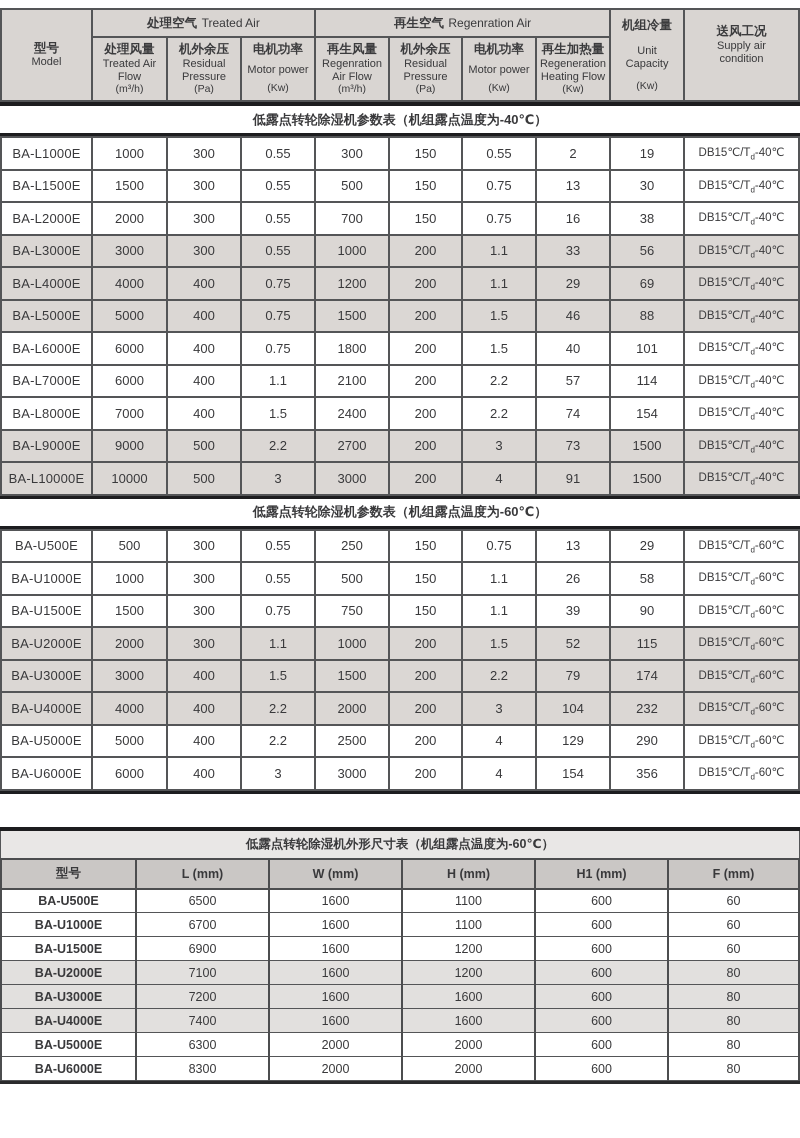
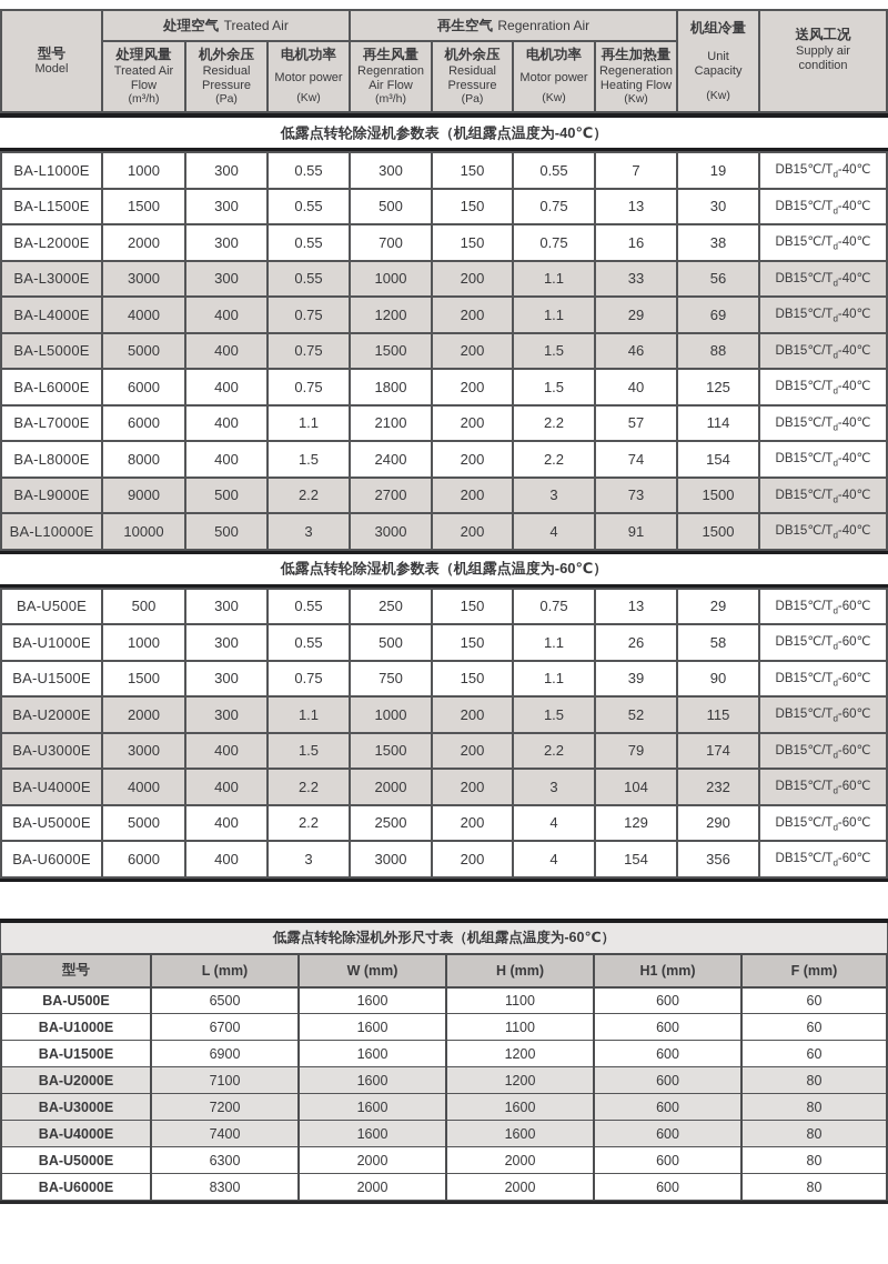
  型号 Model	处理空气 Treated Air	再生空气 Regenration Air	机组冷量 Unit Capacity (Kw)	送风工况 Supply air condition
  处理风量Treated Air Flow(m³/h)	机外余压Residual Pressure(Pa)	电机功率Motor power(Kw)	再生风量Regenration Air Flow(m³/h)	机外余压Residual Pressure(Pa)	电机功率Motor power(Kw)	再生加热量Regeneration Heating Flow(Kw)
  低露点转轮除湿机参数表（机组露点温度为-40℃）
- BA-L1000E	1000	300	0.55	300	150	0.55	2	19	DB15℃/Td-40℃
+ BA-L1000E	1000	300	0.55	300	150	0.55	7	19	DB15℃/Td-40℃
  BA-L1500E	1500	300	0.55	500	150	0.75	13	30	DB15℃/Td-40℃
  BA-L2000E	2000	300	0.55	700	150	0.75	16	38	DB15℃/Td-40℃
  BA-L3000E	3000	300	0.55	1000	200	1.1	33	56	DB15℃/Td-40℃
  BA-L4000E	4000	400	0.75	1200	200	1.1	29	69	DB15℃/Td-40℃
  BA-L5000E	5000	400	0.75	1500	200	1.5	46	88	DB15℃/Td-40℃
- BA-L6000E	6000	400	0.75	1800	200	1.5	40	101	DB15℃/Td-40℃
+ BA-L6000E	6000	400	0.75	1800	200	1.5	40	125	DB15℃/Td-40℃
  BA-L7000E	6000	400	1.1	2100	200	2.2	57	114	DB15℃/Td-40℃
- BA-L8000E	7000	400	1.5	2400	200	2.2	74	154	DB15℃/Td-40℃
+ BA-L8000E	8000	400	1.5	2400	200	2.2	74	154	DB15℃/Td-40℃
  BA-L9000E	9000	500	2.2	2700	200	3	73	1500	DB15℃/Td-40℃
  BA-L10000E	10000	500	3	3000	200	4	91	1500	DB15℃/Td-40℃
  低露点转轮除湿机参数表（机组露点温度为-60℃）
  BA-U500E	500	300	0.55	250	150	0.75	13	29	DB15℃/Td-60℃
  BA-U1000E	1000	300	0.55	500	150	1.1	26	58	DB15℃/Td-60℃
  BA-U1500E	1500	300	0.75	750	150	1.1	39	90	DB15℃/Td-60℃
  BA-U2000E	2000	300	1.1	1000	200	1.5	52	115	DB15℃/Td-60℃
  BA-U3000E	3000	400	1.5	1500	200	2.2	79	174	DB15℃/Td-60℃
  BA-U4000E	4000	400	2.2	2000	200	3	104	232	DB15℃/Td-60℃
  BA-U5000E	5000	400	2.2	2500	200	4	129	290	DB15℃/Td-60℃
  BA-U6000E	6000	400	3	3000	200	4	154	356	DB15℃/Td-60℃
  低露点转轮除湿机外形尺寸表（机组露点温度为-60℃）
  型号	L (mm)	W (mm)	H (mm)	H1 (mm)	F (mm)
  BA-U500E	6500	1600	1100	600	60
  BA-U1000E	6700	1600	1100	600	60
  BA-U1500E	6900	1600	1200	600	60
  BA-U2000E	7100	1600	1200	600	80
  BA-U3000E	7200	1600	1600	600	80
  BA-U4000E	7400	1600	1600	600	80
  BA-U5000E	6300	2000	2000	600	80
  BA-U6000E	8300	2000	2000	600	80
